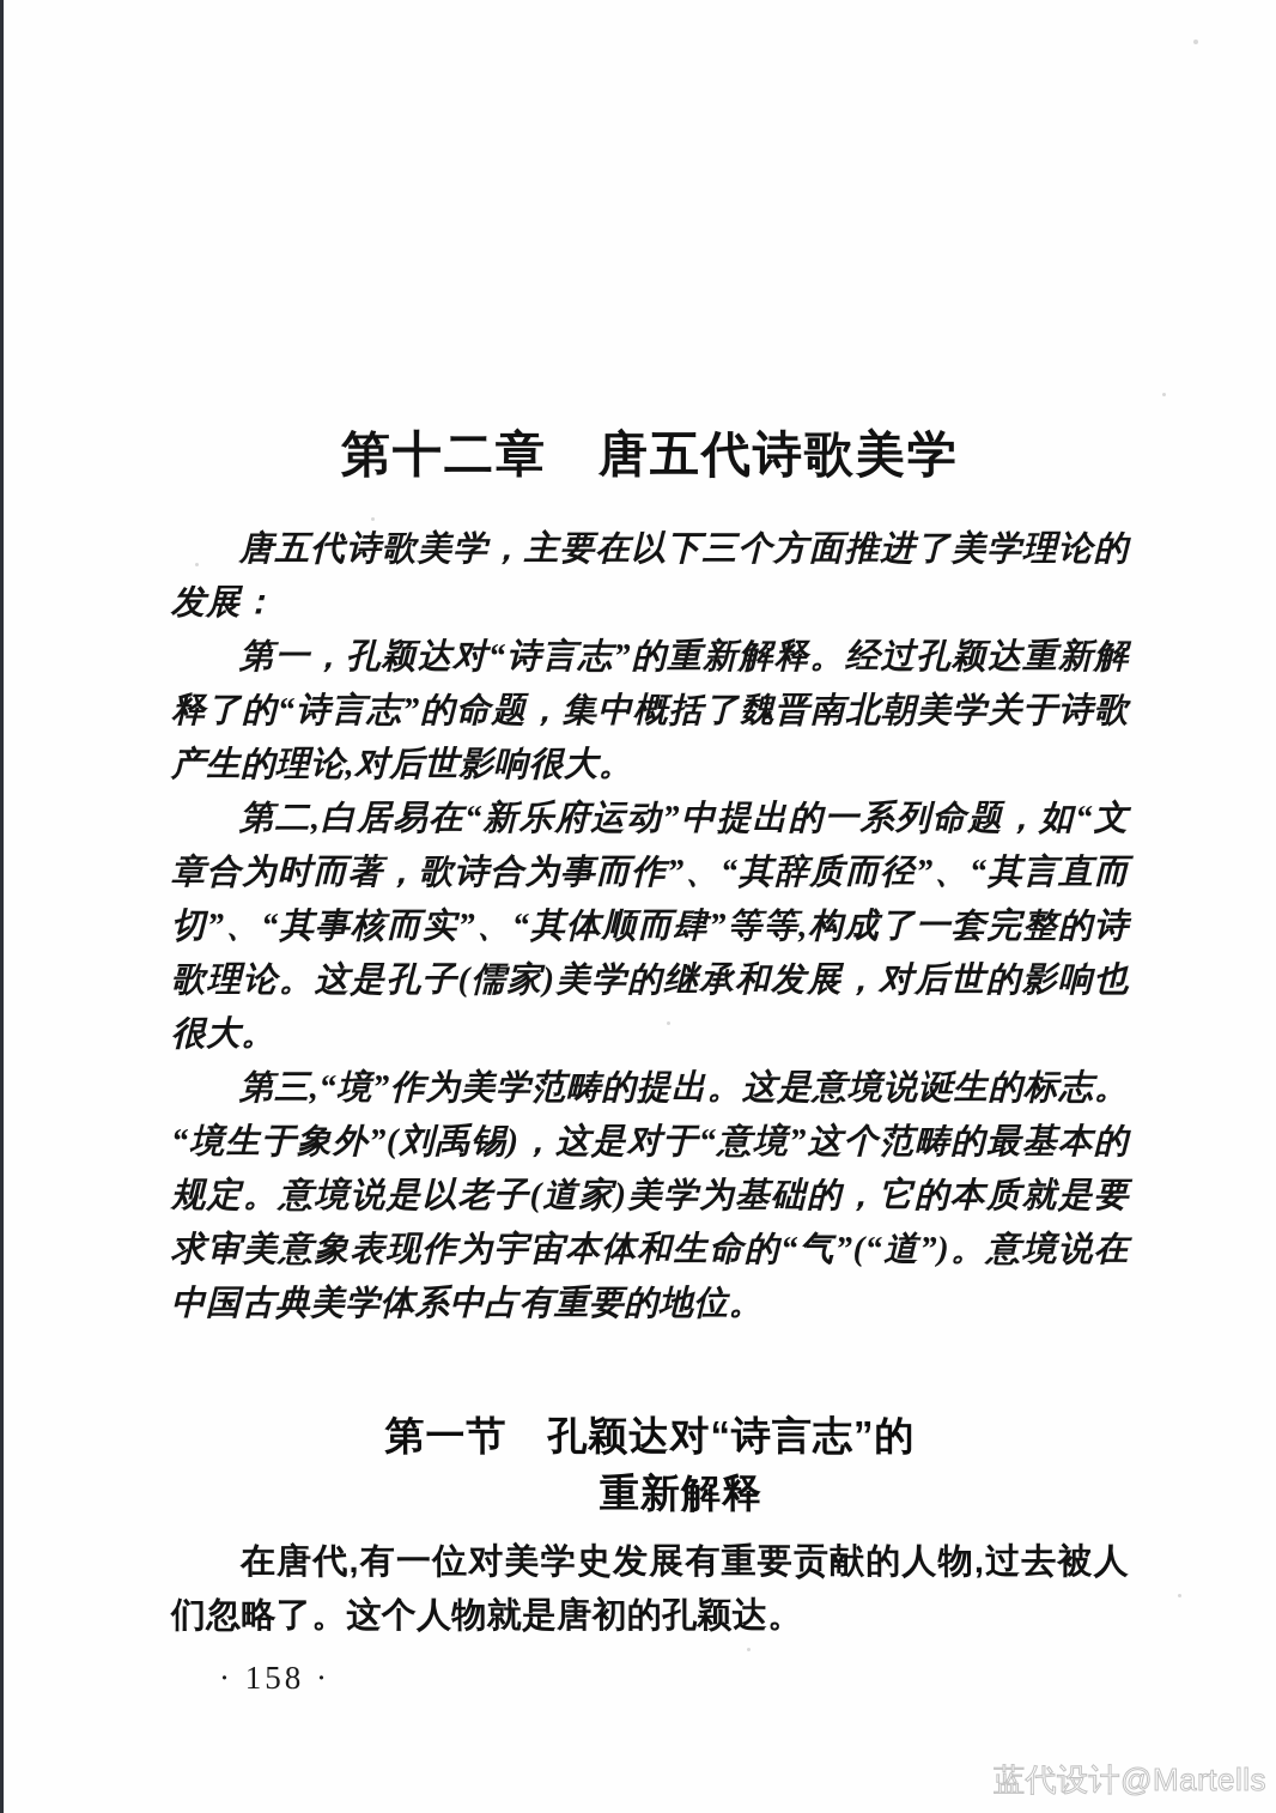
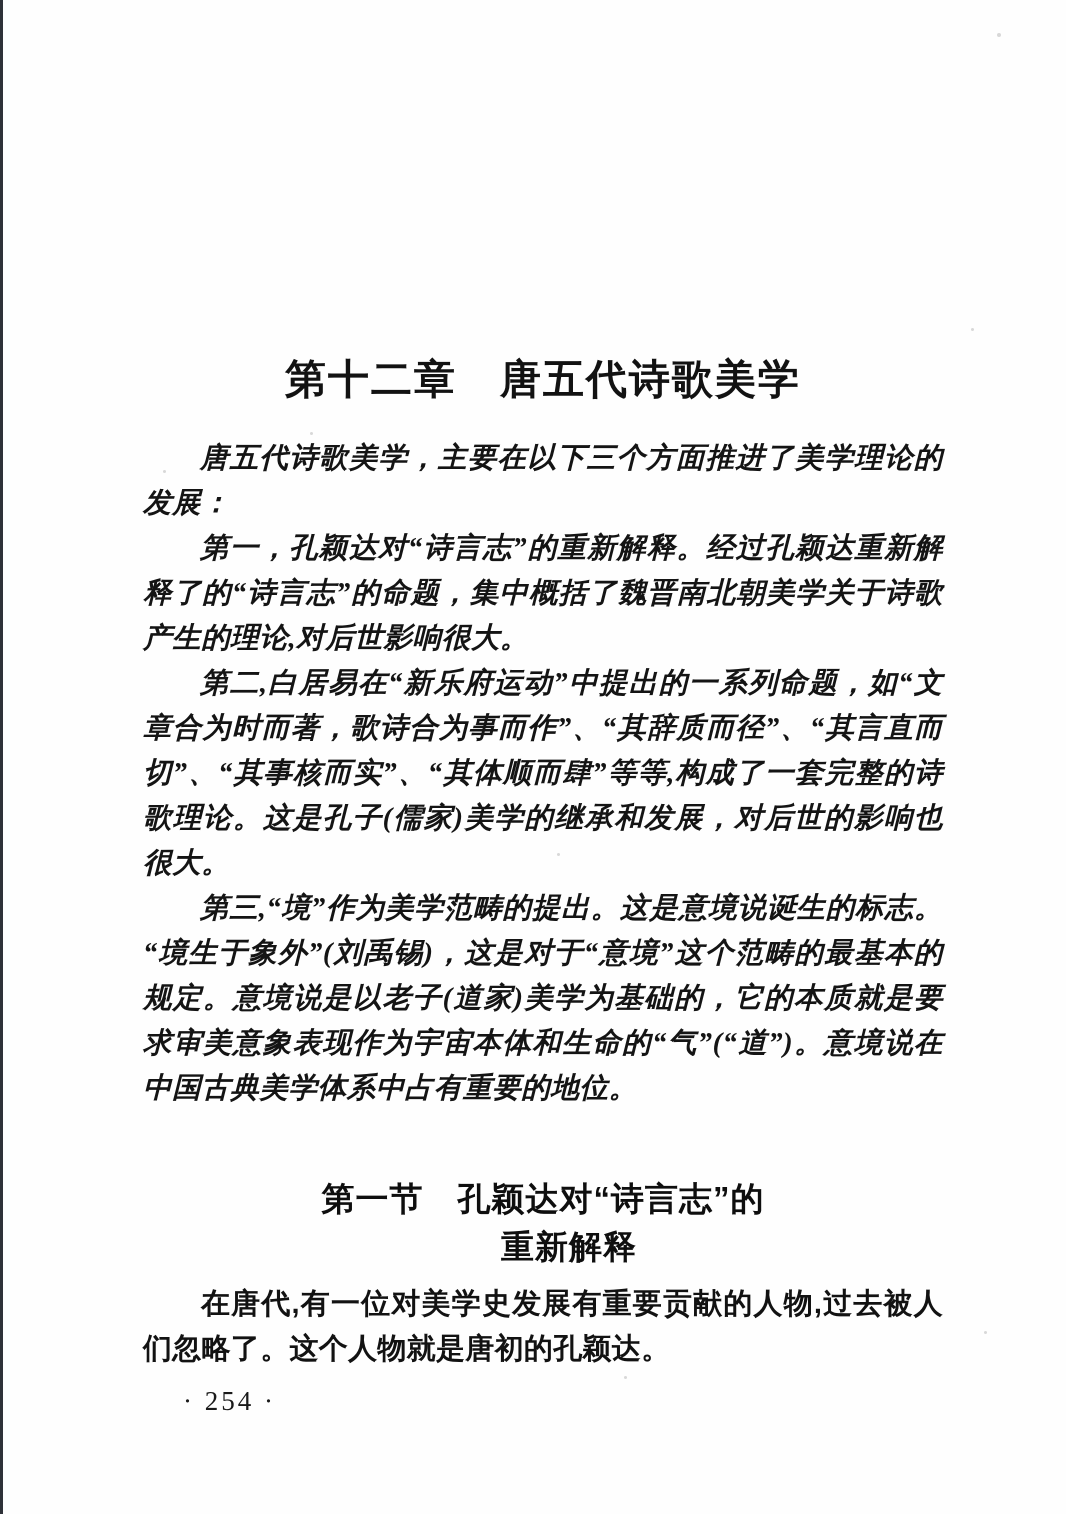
  第十二章 唐五代诗歌美学
  唐五代诗歌美学，主要在以下三个方面推进了美学理论的发展：
  第一，孔颖达对“诗言志”的重新解释。经过孔颖达重新解释了的“诗言志”的命题，集中概括了魏晋南北朝美学关于诗歌产生的理论,对后世影响很大。
  第二,白居易在“新乐府运动”中提出的一系列命题，如“文章合为时而著，歌诗合为事而作”、“其辞质而径”、“其言直而切”、“其事核而实”、“其体顺而肆”等等,构成了一套完整的诗歌理论。这是孔子(儒家)美学的继承和发展，对后世的影响也很大。
  第三,“境”作为美学范畴的提出。这是意境说诞生的标志。“境生于象外”(刘禹锡)，这是对于“意境”这个范畴的最基本的规定。意境说是以老子(道家)美学为基础的，它的本质就是要求审美意象表现作为宇宙本体和生命的“气”(“道”)。意境说在中国古典美学体系中占有重要的地位。
  第一节 孔颖达对“诗言志”的
  重新解释
  在唐代,有一位对美学史发展有重要贡献的人物,过去被人们忽略了。这个人物就是唐初的孔颖达。
- · 158 ·
+ · 254 ·
- 蓝代设计@Martells
